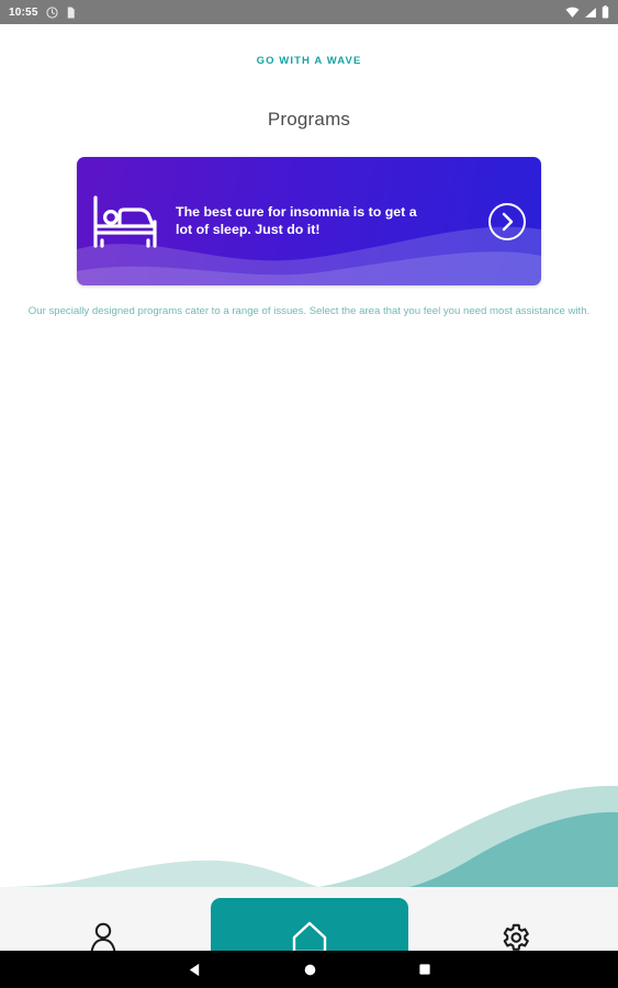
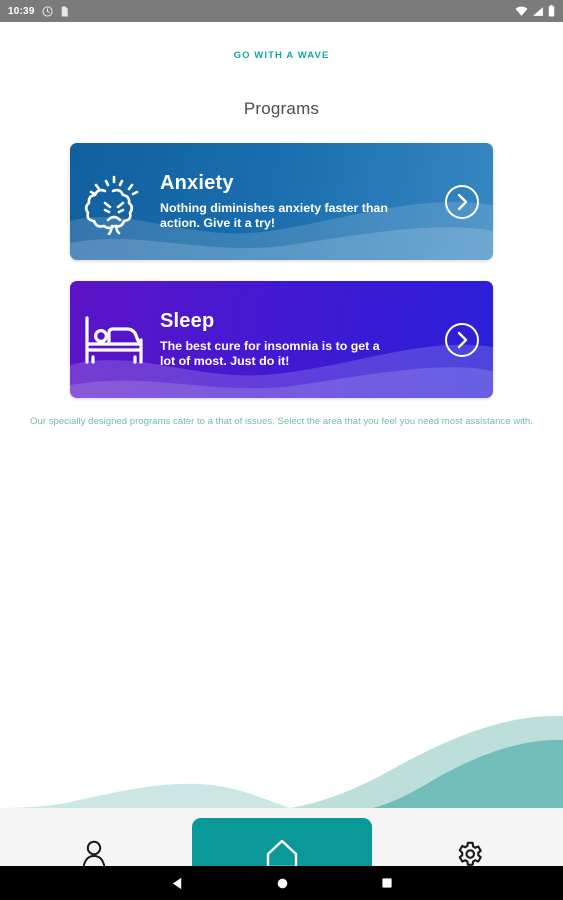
- 10:55
+ 10:39
  GO WITH A WAVE
  Programs
+ Anxiety
+ Nothing diminishes anxiety faster than action. Give it a try!
+ Sleep
- The best cure for insomnia is to get a lot of sleep. Just do it!
+ The best cure for insomnia is to get a lot of most. Just do it!
- Our specially designed programs cater to a range of issues. Select the area that you feel you need most assistance with.
+ Our specially designed programs cater to a that of issues. Select the area that you feel you need most assistance with.
